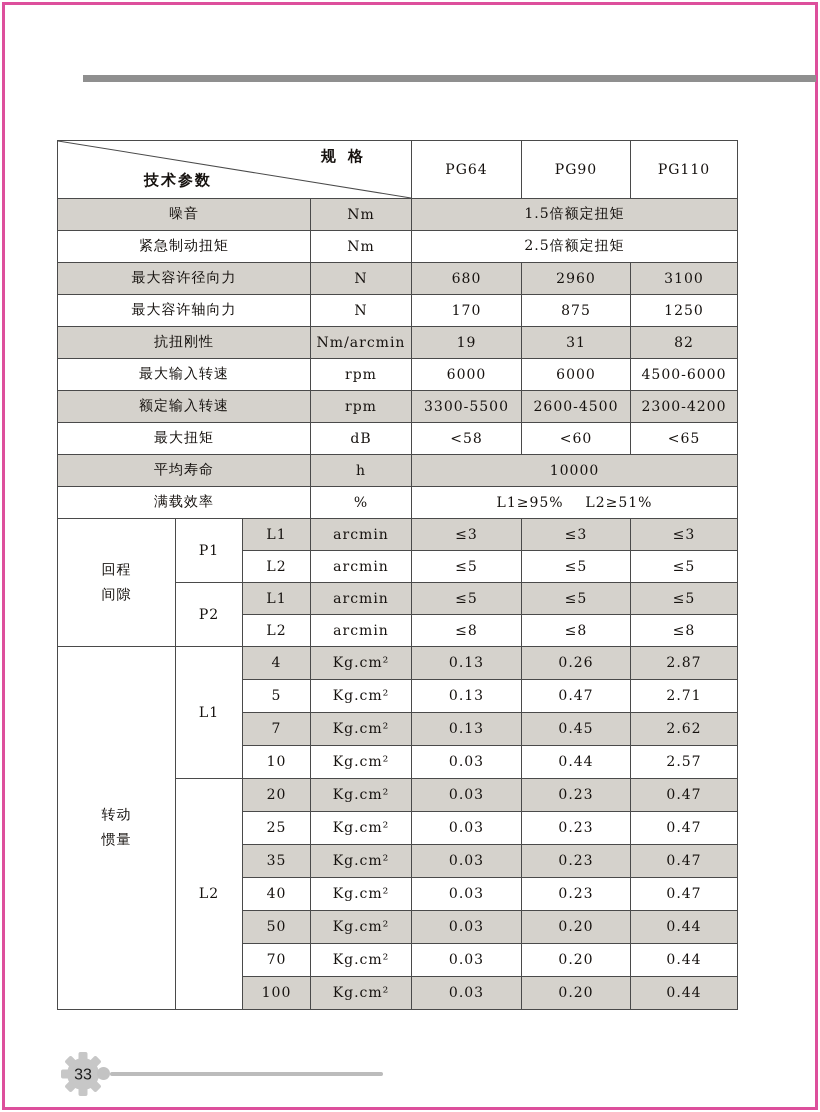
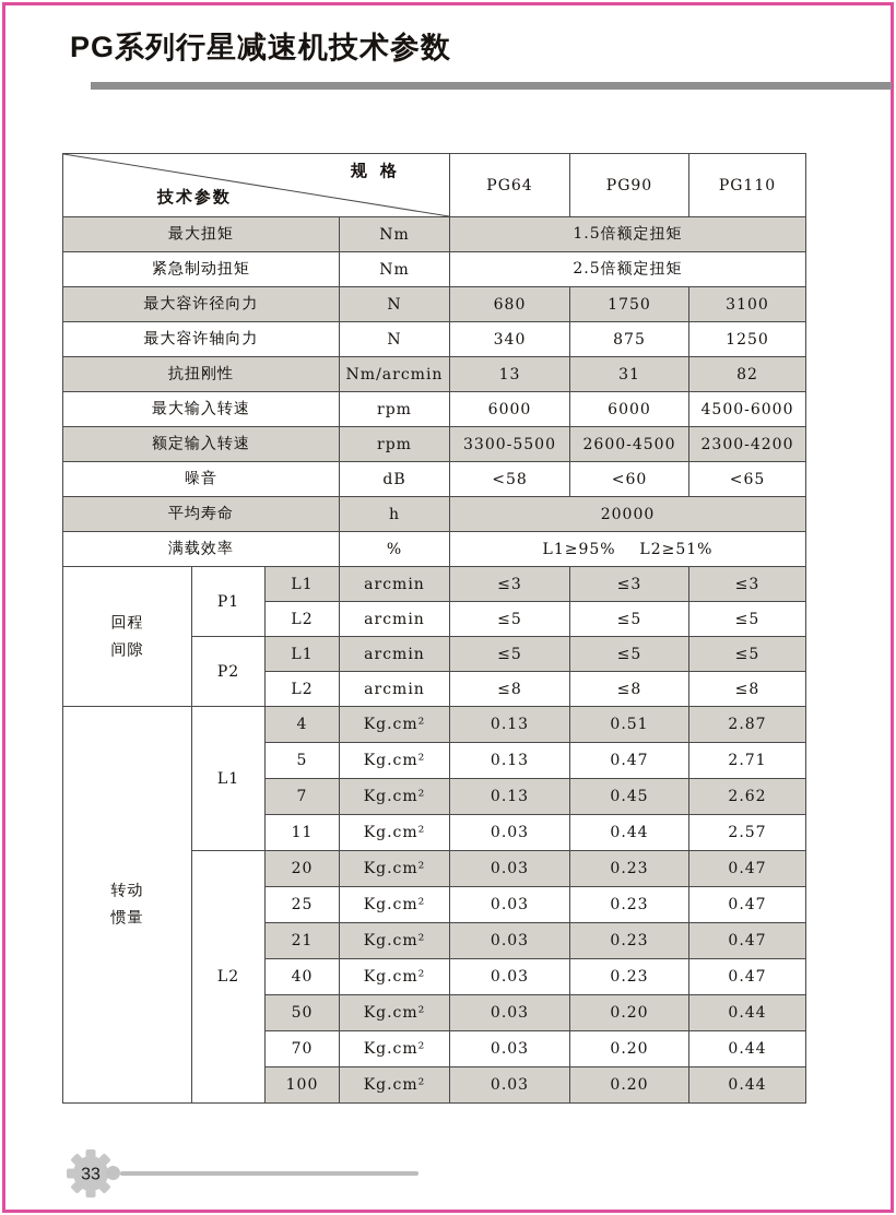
+ PG系列行星减速机技术参数
  规 格 技术参数	PG64	PG90	PG110
- 噪音	Nm	1.5倍额定扭矩
+ 最大扭矩	Nm	1.5倍额定扭矩
  紧急制动扭矩	Nm	2.5倍额定扭矩
- 最大容许径向力	N	680	2960	3100
+ 最大容许径向力	N	680	1750	3100
- 最大容许轴向力	N	170	875	1250
+ 最大容许轴向力	N	340	875	1250
- 抗扭刚性	Nm/arcmin	19	31	82
+ 抗扭刚性	Nm/arcmin	13	31	82
  最大输入转速	rpm	6000	6000	4500-6000
  额定输入转速	rpm	3300-5500	2600-4500	2300-4200
- 最大扭矩	dB	<58	<60	<65
+ 噪音	dB	<58	<60	<65
- 平均寿命	h	10000
+ 平均寿命	h	20000
  满载效率	%	L1≥95% L2≥51%
  回程 间隙	P1	L1	arcmin	≤3	≤3	≤3
  L2	arcmin	≤5	≤5	≤5
  P2	L1	arcmin	≤5	≤5	≤5
  L2	arcmin	≤8	≤8	≤8
- 转动 惯量	L1	4	Kg.cm²	0.13	0.26	2.87
+ 转动 惯量	L1	4	Kg.cm²	0.13	0.51	2.87
  5	Kg.cm²	0.13	0.47	2.71
  7	Kg.cm²	0.13	0.45	2.62
- 10	Kg.cm²	0.03	0.44	2.57
+ 11	Kg.cm²	0.03	0.44	2.57
  L2	20	Kg.cm²	0.03	0.23	0.47
  25	Kg.cm²	0.03	0.23	0.47
- 35	Kg.cm²	0.03	0.23	0.47
+ 21	Kg.cm²	0.03	0.23	0.47
  40	Kg.cm²	0.03	0.23	0.47
  50	Kg.cm²	0.03	0.20	0.44
  70	Kg.cm²	0.03	0.20	0.44
  100	Kg.cm²	0.03	0.20	0.44
  33
